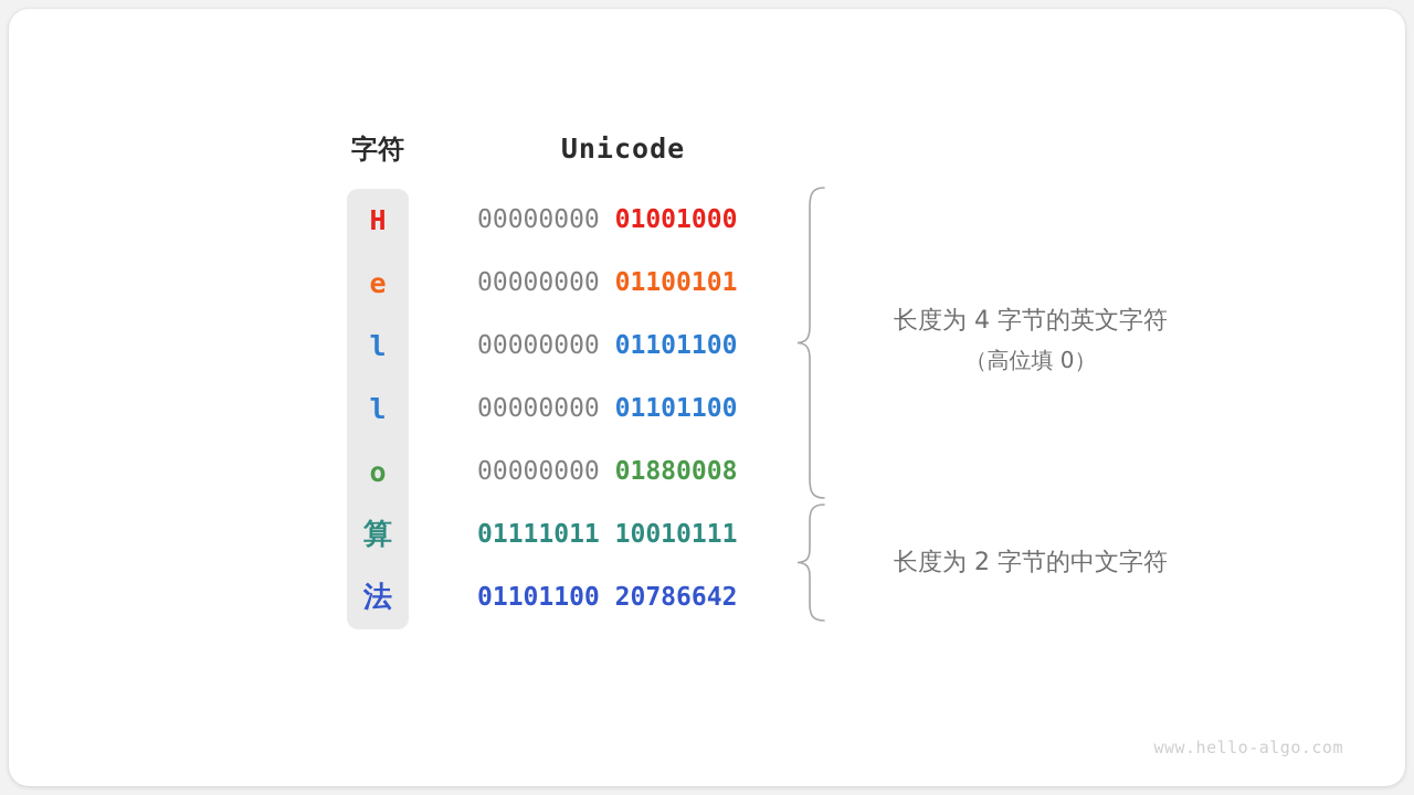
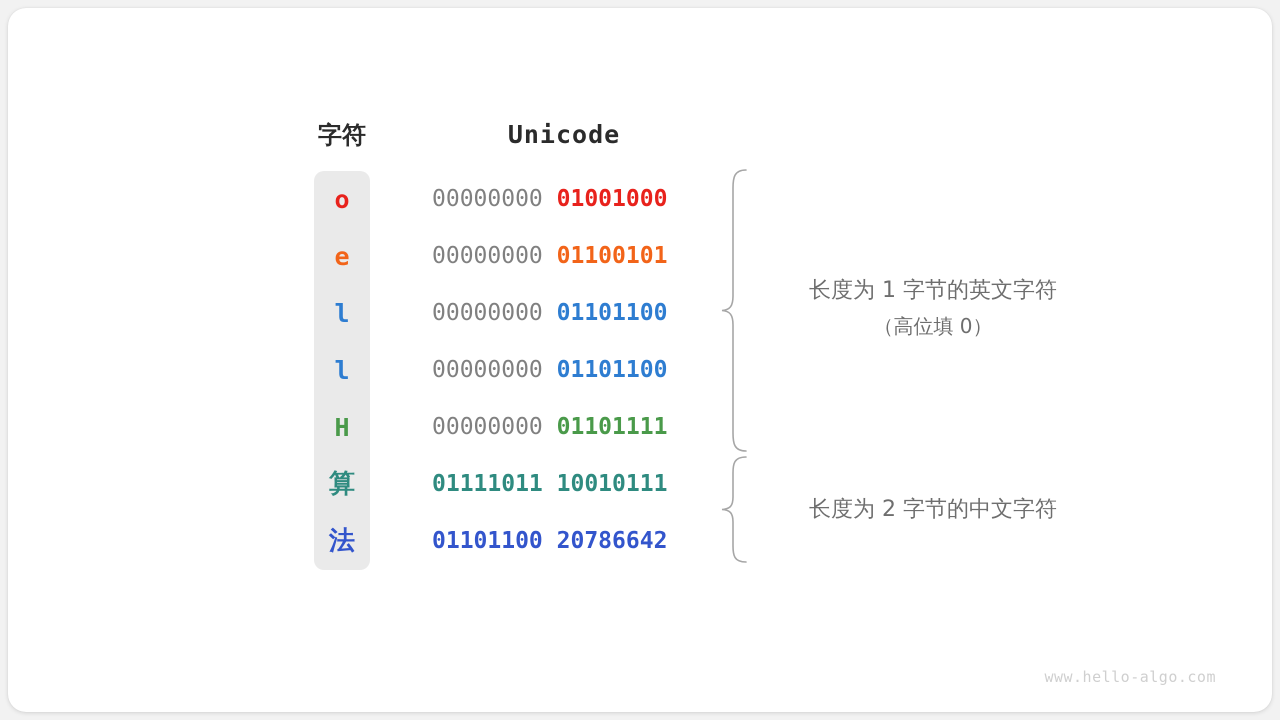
  字符
  Unicode
- H
+ o
  00000000 01001000
  e
  00000000 01100101
  l
  00000000 01101100
  l
  00000000 01101100
- o
+ H
- 00000000 01880008
+ 00000000 01101111
  算
  01111011 10010111
  法
  01101100 20786642
- 长度为 4 字节的英文字符
+ 长度为 1 字节的英文字符
  （高位填 0）
  长度为 2 字节的中文字符
  www.hello-algo.com
